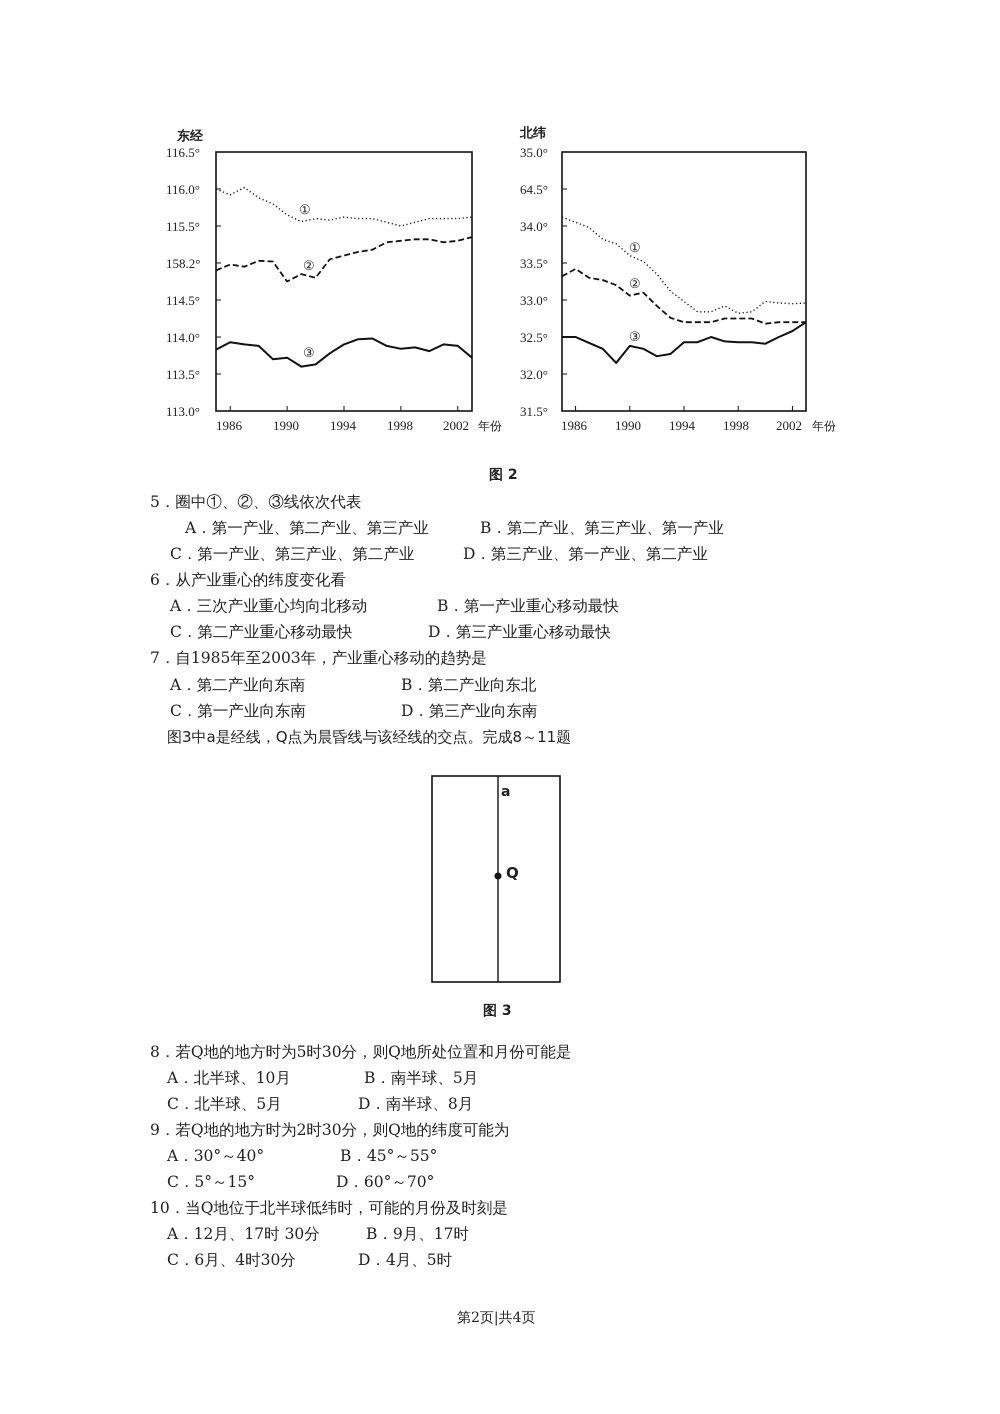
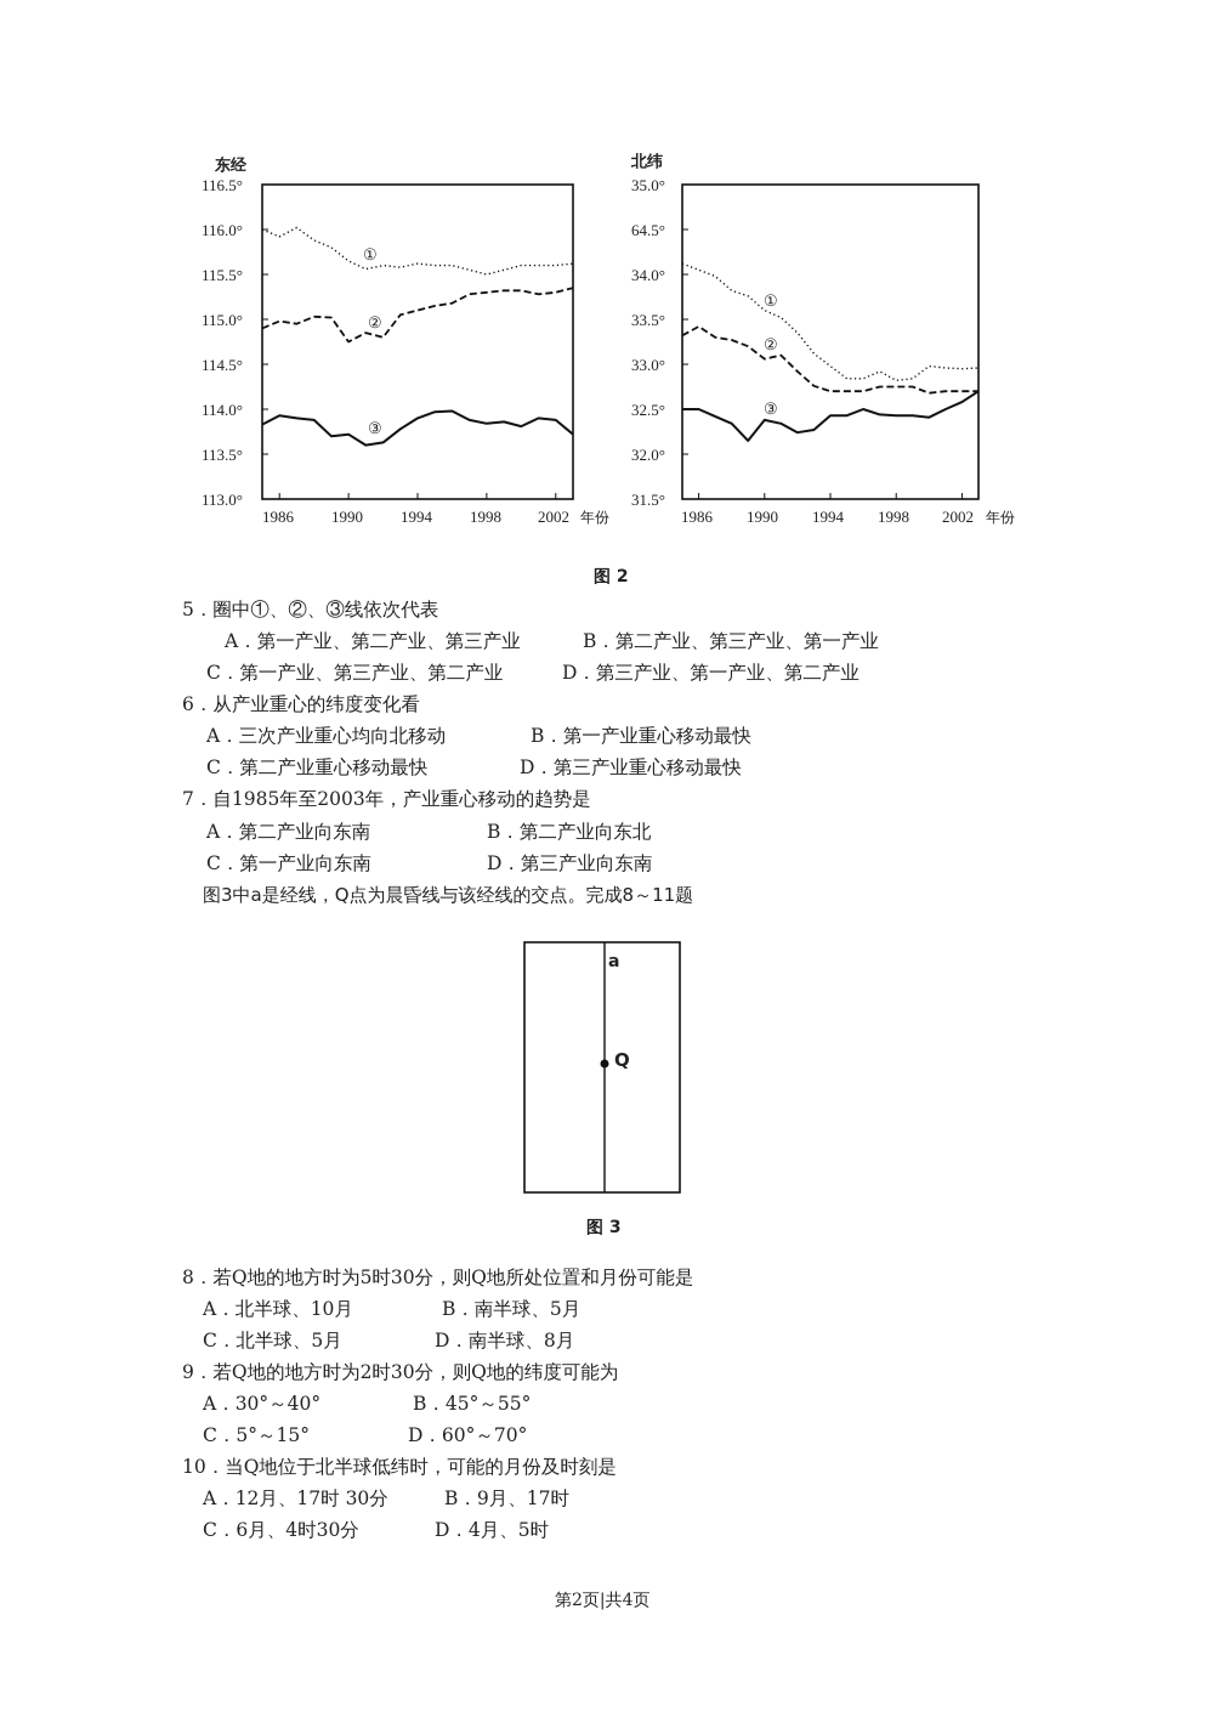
  东经
  116.5°
  116.0°
  115.5°
- 158.2°
+ 115.0°
  114.5°
  114.0°
  113.5°
  113.0°
  1986
  1990
  1994
  1998
  2002
  年份
  ①
  ②
  ③
  北纬
  35.0°
  64.5°
  34.0°
  33.5°
  33.0°
  32.5°
  32.0°
  31.5°
  1986
  1990
  1994
  1998
  2002
  年份
  ①
  ②
  ③
  图 2
  5．圈中①、②、③线依次代表
  A．第一产业、第二产业、第三产业
  B．第二产业、第三产业、第一产业
  C．第一产业、第三产业、第二产业
  D．第三产业、第一产业、第二产业
  6．从产业重心的纬度变化看
  A．三次产业重心均向北移动
  B．第一产业重心移动最快
  C．第二产业重心移动最快
  D．第三产业重心移动最快
  7．自1985年至2003年，产业重心移动的趋势是
  A．第二产业向东南
  B．第二产业向东北
  C．第一产业向东南
  D．第三产业向东南
  图3中a是经线，Q点为晨昏线与该经线的交点。完成8～11题
  a
  Q
  图 3
  8．若Q地的地方时为5时30分，则Q地所处位置和月份可能是
  A．北半球、10月
  B．南半球、5月
  C．北半球、5月
  D．南半球、8月
  9．若Q地的地方时为2时30分，则Q地的纬度可能为
  A．30°～40°
  B．45°～55°
  C．5°～15°
  D．60°～70°
  10．当Q地位于北半球低纬时，可能的月份及时刻是
  A．12月、17时 30分
  B．9月、17时
  C．6月、4时30分
  D．4月、5时
  第2页|共4页
